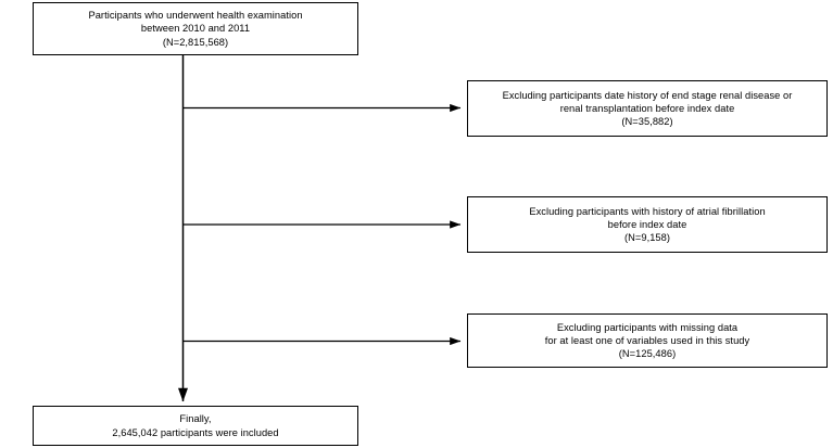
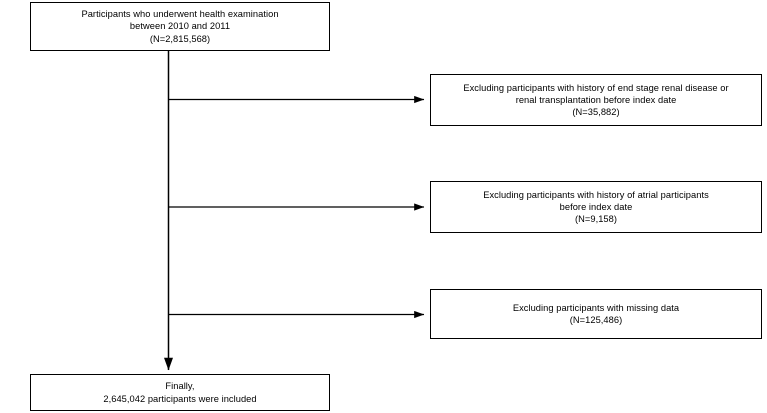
  Participants who underwent health examination
  between 2010 and 2011
  (N=2,815,568)
- Excluding participants date history of end stage renal disease or
+ Excluding participants with history of end stage renal disease or
  renal transplantation before index date
  (N=35,882)
- Excluding participants with history of atrial fibrillation
+ Excluding participants with history of atrial participants
  before index date
  (N=9,158)
  Excluding participants with missing data
- for at least one of variables used in this study
  (N=125,486)
  Finally,
  2,645,042 participants were included
